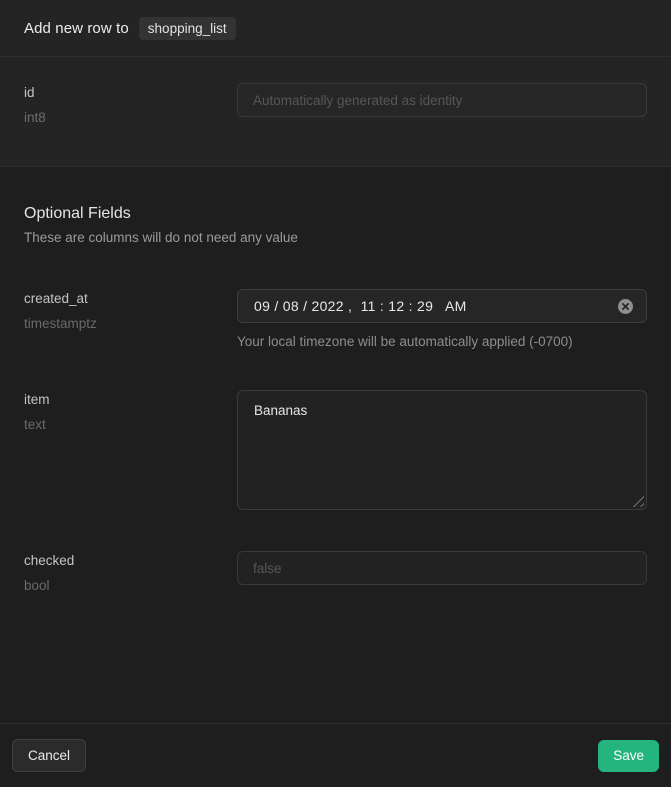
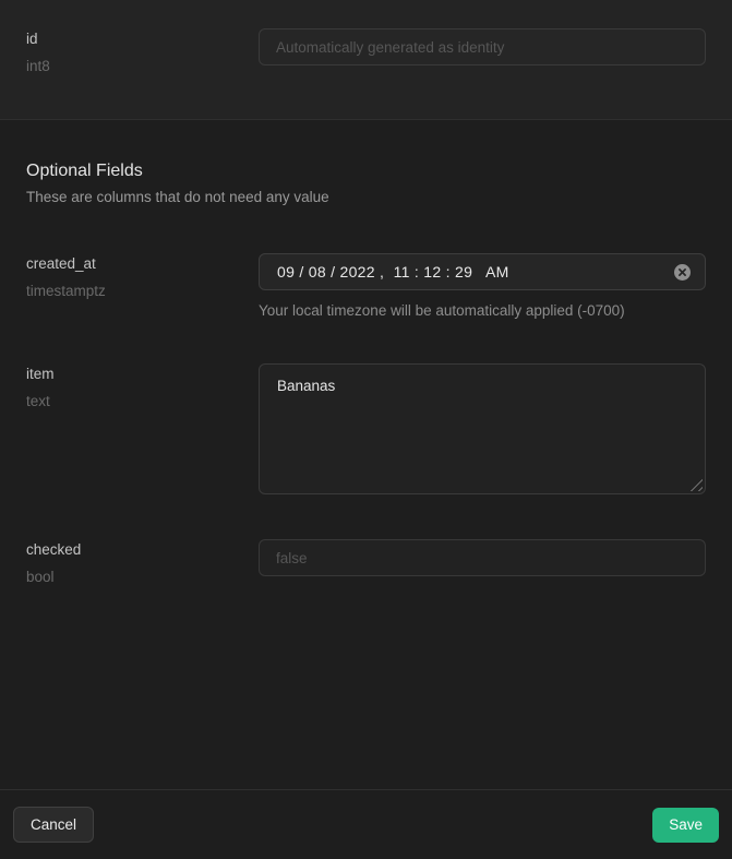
- Add new row to
- shopping_list
  id
  int8
  Automatically generated as identity
  Optional Fields
- These are columns will do not need any value
+ These are columns that do not need any value
  created_at
  timestamptz
  09 / 08 / 2022 , 11 : 12 : 29 AM
  Your local timezone will be automatically applied (-0700)
  item
  text
  Bananas
  checked
  bool
  false
  Cancel
  Save
